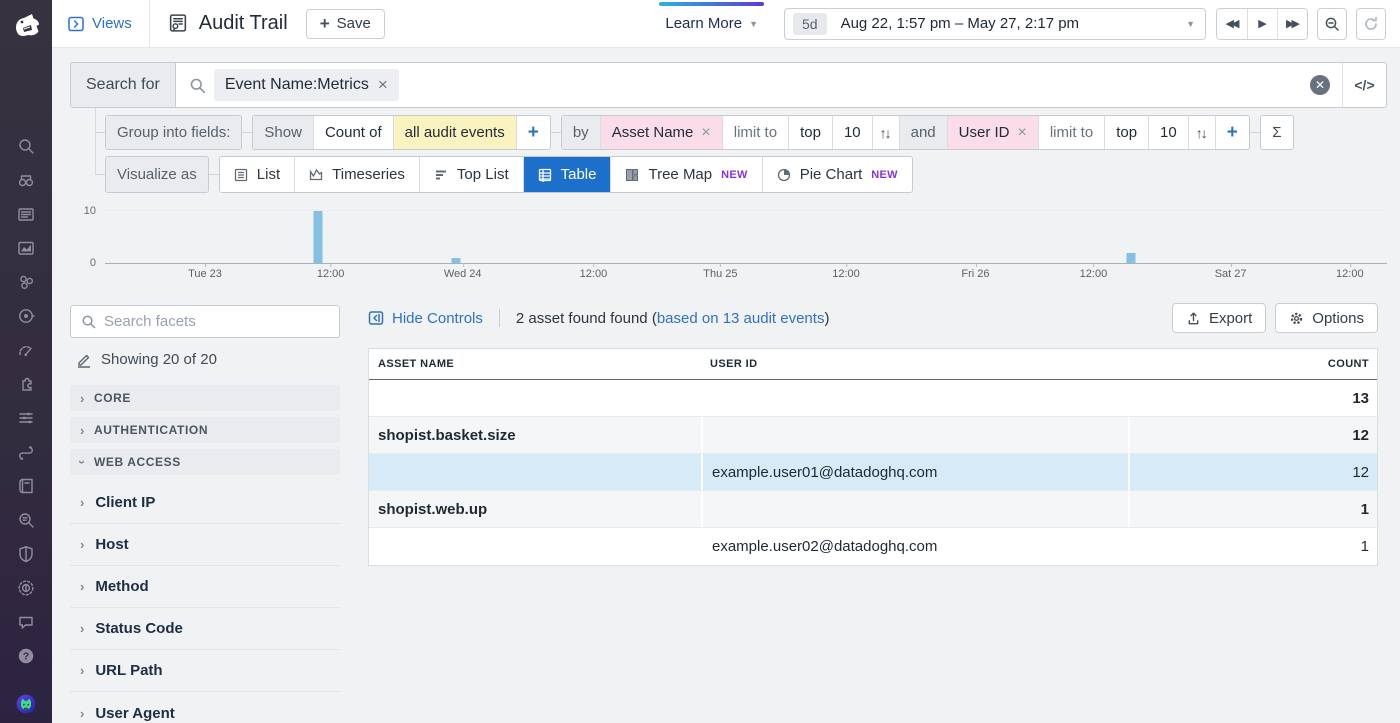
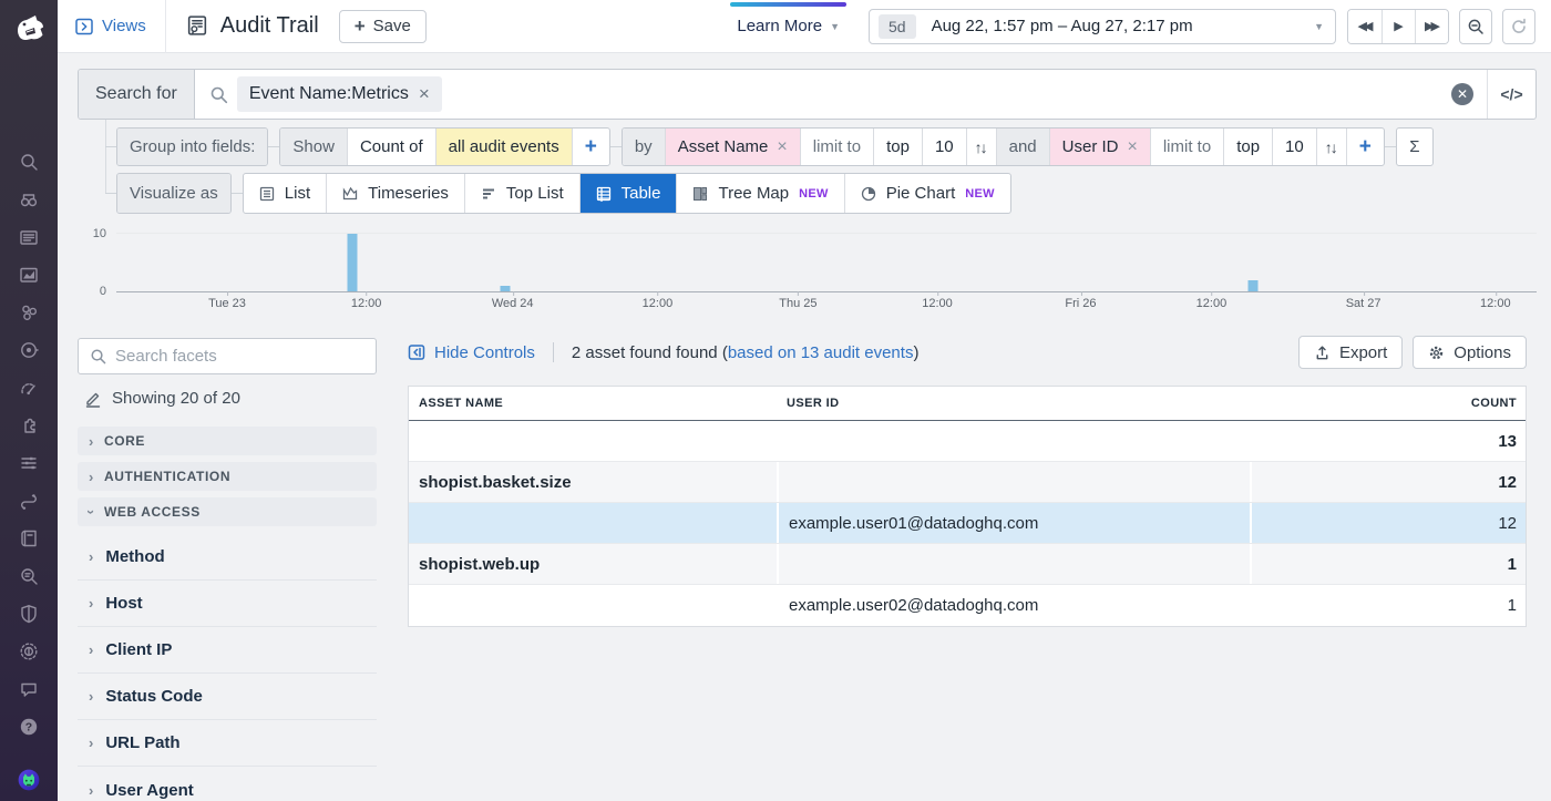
  ?
  Views
  Audit Trail
  +
  Save
  Learn More
  ▼
  5d
- Aug 22, 1:57 pm – May 27, 2:17 pm
+ Aug 22, 1:57 pm – Aug 27, 2:17 pm
  ▼
  ◀◀
  ▶
  ▶▶
  Search for
  Event Name:Metrics
  ×
  ✕
  </>
  Group into fields:
  Show
  Count of
  all audit events
  +
  by
  Asset Name
  ×
  limit to
  top
  10
  ↑↓
  and
  User ID
  ×
  limit to
  top
  10
  ↑↓
  +
  Σ
  Visualize as
  List
  Timeseries
  Top List
  Table
  Tree Map
  NEW
  Pie Chart
  NEW
  10
  0
  Tue 23
  12:00
  Wed 24
  12:00
  Thu 25
  12:00
  Fri 26
  12:00
  Sat 27
  12:00
  Search facets
  Showing 20 of 20
  ›
  CORE
  ›
  AUTHENTICATION
  WEB ACCESS
  ›
- Client IP
+ Method
  ›
  Host
  ›
- Method
+ Client IP
  ›
  Status Code
  ›
  URL Path
  ›
  User Agent
  Hide Controls
  2 asset found found (based on 13 audit events)
  Export
  Options
  ASSET NAME
  USER ID
  COUNT
  13
  shopist.basket.size
  12
  example.user01@datadoghq.com
  12
  shopist.web.up
  1
  example.user02@datadoghq.com
  1
